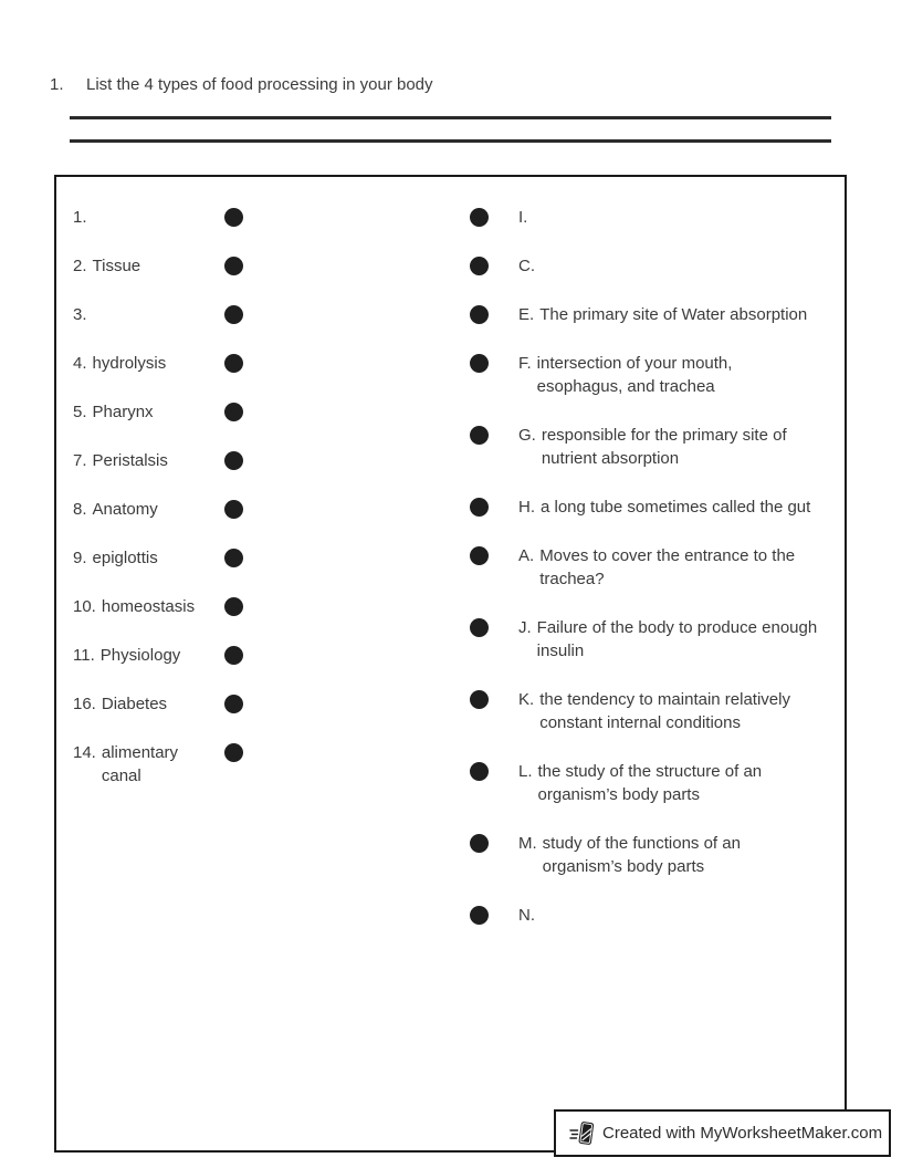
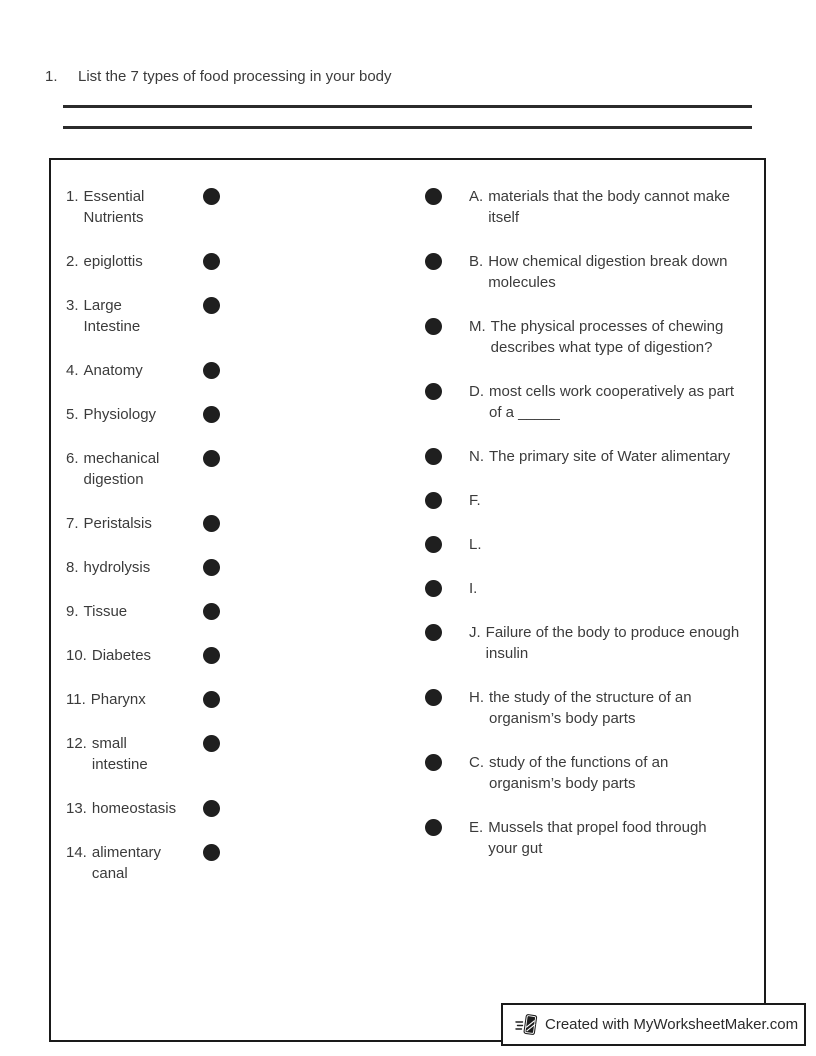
  1.
- List the 4 types of food processing in your body
+ List the 7 types of food processing in your body
  1.
+ Essential
+ Nutrients
  2.
- Tissue
+ epiglottis
  3.
+ Large
+ Intestine
  4.
- hydrolysis
+ Anatomy
  5.
- Pharynx
+ Physiology
+ 6.
+ mechanical
+ digestion
  7.
  Peristalsis
  8.
- Anatomy
+ hydrolysis
  9.
- epiglottis
+ Tissue
  10.
- homeostasis
+ Diabetes
  11.
- Physiology
+ Pharynx
+ 12.
+ small
+ intestine
- 16.
+ 13.
- Diabetes
+ homeostasis
  14.
  alimentary
  canal
- I.
+ A.
+ materials that the body cannot make
+ itself
+ B.
+ How chemical digestion break down
+ molecules
- C.
+ M.
+ The physical processes of chewing
+ describes what type of digestion?
+ D.
+ most cells work cooperatively as part
+ of a _____
- E.
+ N.
- The primary site of Water absorption
+ The primary site of Water alimentary
  F.
- intersection of your mouth,
- esophagus, and trachea
- G.
- responsible for the primary site of
- nutrient absorption
- H.
+ L.
- a long tube sometimes called the gut
- A.
+ I.
- Moves to cover the entrance to the
- trachea?
  J.
  Failure of the body to produce enough
  insulin
- K.
- the tendency to maintain relatively
- constant internal conditions
- L.
+ H.
  the study of the structure of an
  organism’s body parts
- M.
+ C.
  study of the functions of an
  organism’s body parts
- N.
+ E.
+ Mussels that propel food through
+ your gut
  Created with MyWorksheetMaker.com
